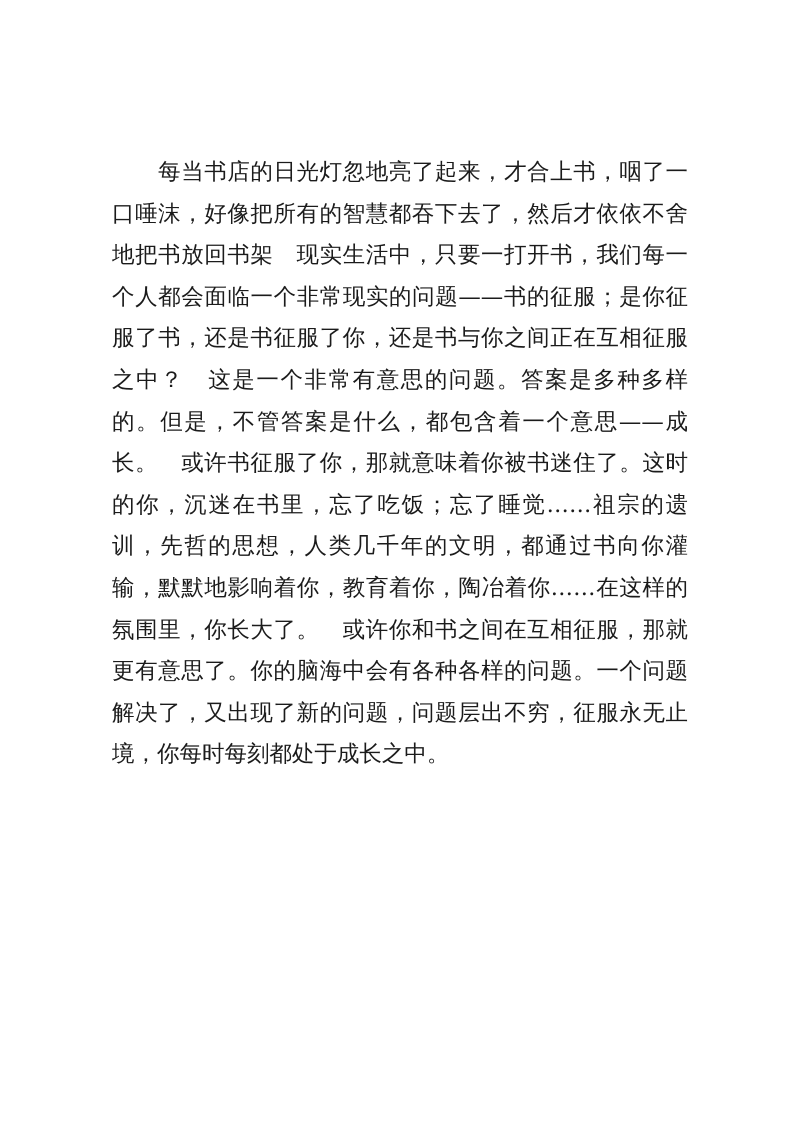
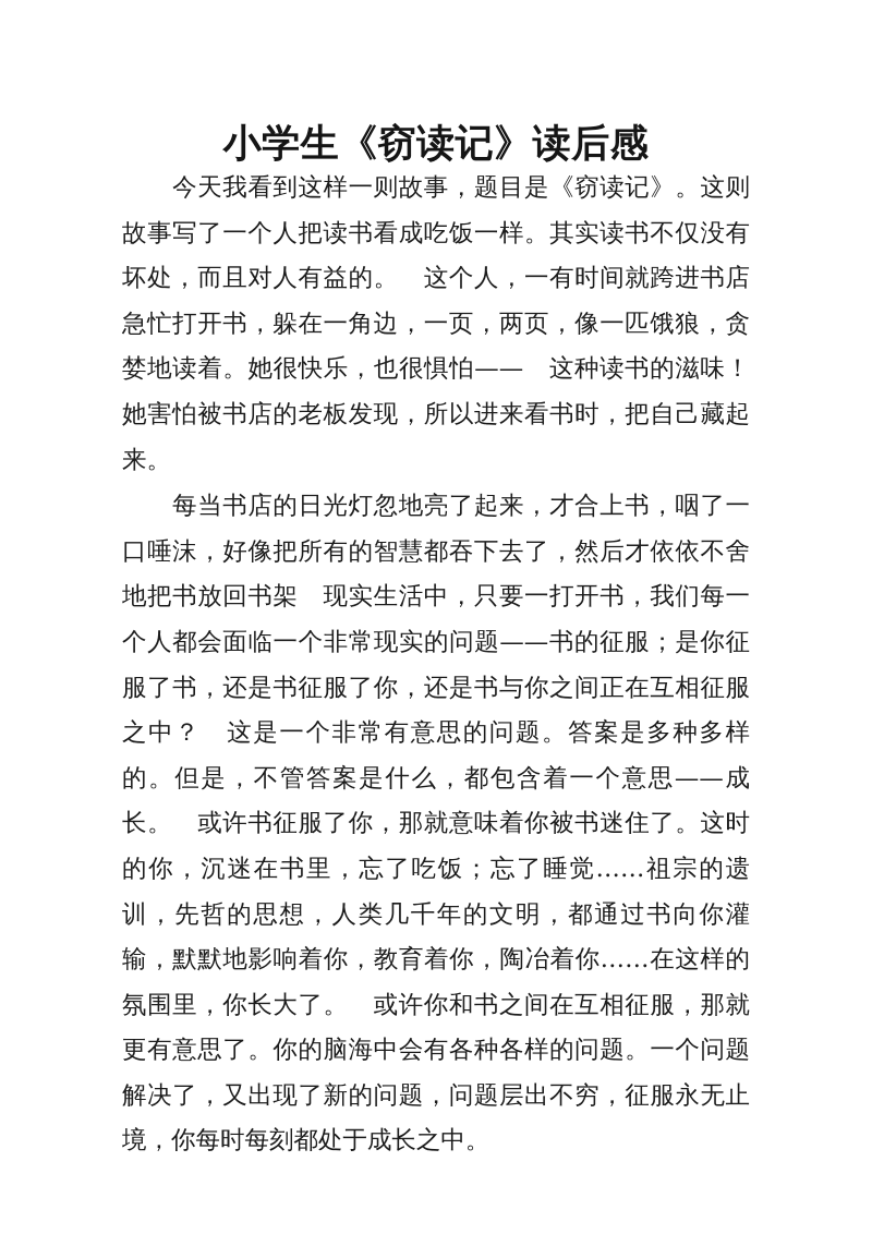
+ 小学生《窃读记》读后感
+ 今天我看到这样一则故事，题目是《窃读记》。这则故事写了一个人把读书看成吃饭一样。其实读书不仅没有坏处，而且对人有益的。 这个人，一有时间就跨进书店急忙打开书，躲在一角边，一页，两页，像一匹饿狼，贪婪地读着。她很快乐，也很惧怕—— 这种读书的滋味！她害怕被书店的老板发现，所以进来看书时，把自己藏起来。
  每当书店的日光灯忽地亮了起来，才合上书，咽了一口唾沫，好像把所有的智慧都吞下去了，然后才依依不舍地把书放回书架 现实生活中，只要一打开书，我们每一个人都会面临一个非常现实的问题——书的征服；是你征服了书，还是书征服了你，还是书与你之间正在互相征服之中？ 这是一个非常有意思的问题。答案是多种多样的。但是，不管答案是什么，都包含着一个意思——成长。 或许书征服了你，那就意味着你被书迷住了。这时的你，沉迷在书里，忘了吃饭；忘了睡觉……祖宗的遗训，先哲的思想，人类几千年的文明，都通过书向你灌输，默默地影响着你，教育着你，陶冶着你……在这样的氛围里，你长大了。 或许你和书之间在互相征服，那就更有意思了。你的脑海中会有各种各样的问题。一个问题解决了，又出现了新的问题，问题层出不穷，征服永无止境，你每时每刻都处于成长之中。
